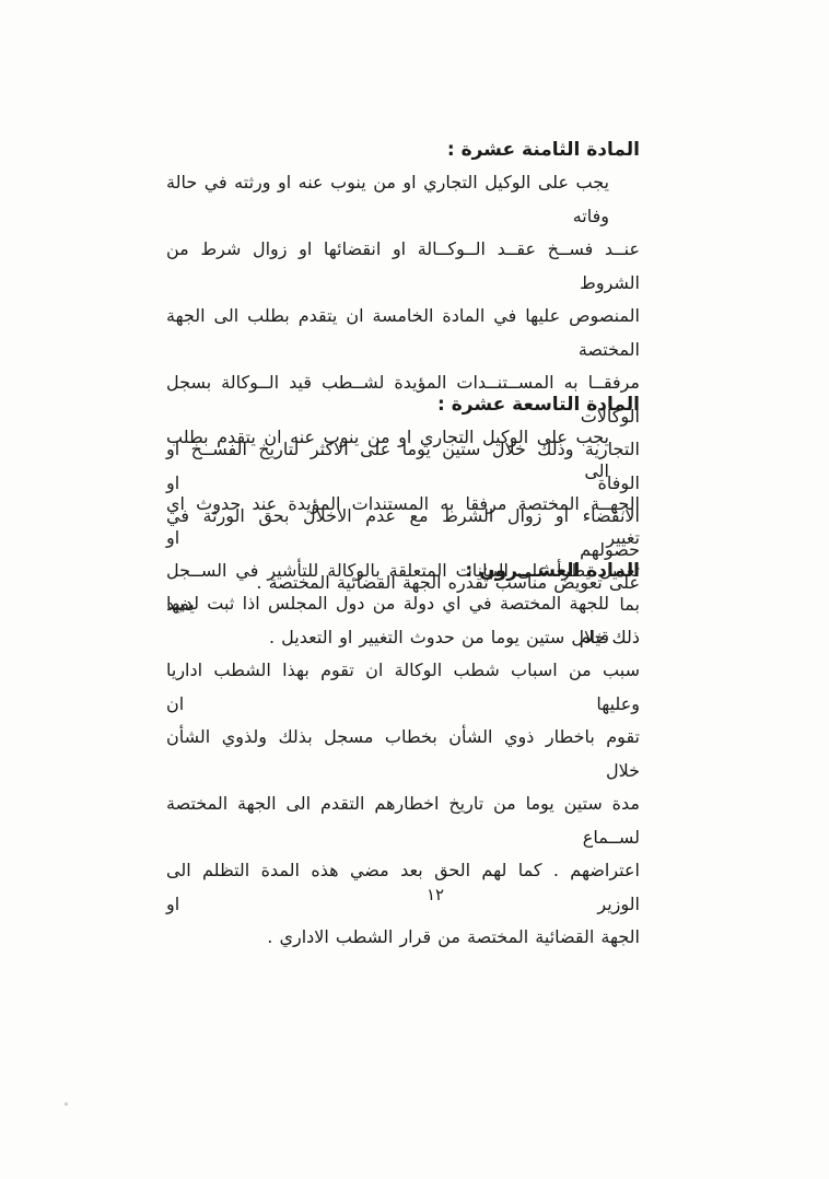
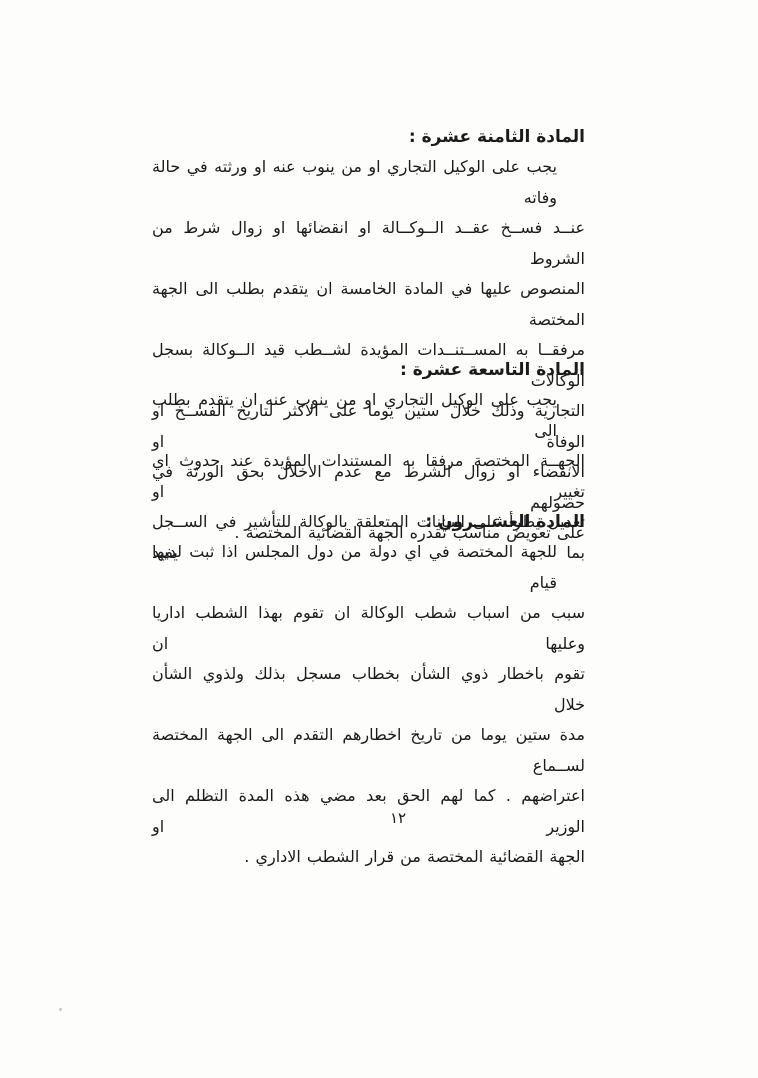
  المادة الثامنة عشرة :
  يجب على الوكيل التجاري او من ينوب عنه او ورثته في حالة وفاته
  عنــد فســخ عقــد الــوكــالة او انقضائها او زوال شرط من الشروط
  المنصوص عليها في المادة الخامسة ان يتقدم بطلب الى الجهة المختصة
  مرفقــا به المســتنــدات المؤيدة لشــطب قيد الــوكالة بسجل الوكالات
  التجارية وذلك خلال ستين يوما على الاكثر لتاريخ الفســخ او الوفاة او
  الانقضاء او زوال الشرط مع عدم الاخلال بحق الورثة في حصولهم
  على تعويض مناسب تقدره الجهة القضائية المختصة .
  المادة التاسعة عشرة :
  يجب على الوكيل التجاري او من ينوب عنه ان يتقدم بطلب الى
  الجهــة المختصة مرفقا به المستندات المؤيدة عند حدوث اي تغيير او
  تعديل يطرأ على البيانات المتعلقة بالوكالة للتأشير في الســجل بما يفيد
- ذلك خلال ستين يوما من حدوث التغيير او التعديل .
  المادة العشـــرون :
  للجهة المختصة في اي دولة من دول المجلس اذا ثبت لديها قيام
  سبب من اسباب شطب الوكالة ان تقوم بهذا الشطب اداريا وعليها ان
  تقوم باخطار ذوي الشأن بخطاب مسجل بذلك ولذوي الشأن خلال
  مدة ستين يوما من تاريخ اخطارهم التقدم الى الجهة المختصة لســماع
  اعتراضهم . كما لهم الحق بعد مضي هذه المدة التظلم الى الوزير او
  الجهة القضائية المختصة من قرار الشطب الاداري .
  ١٢
